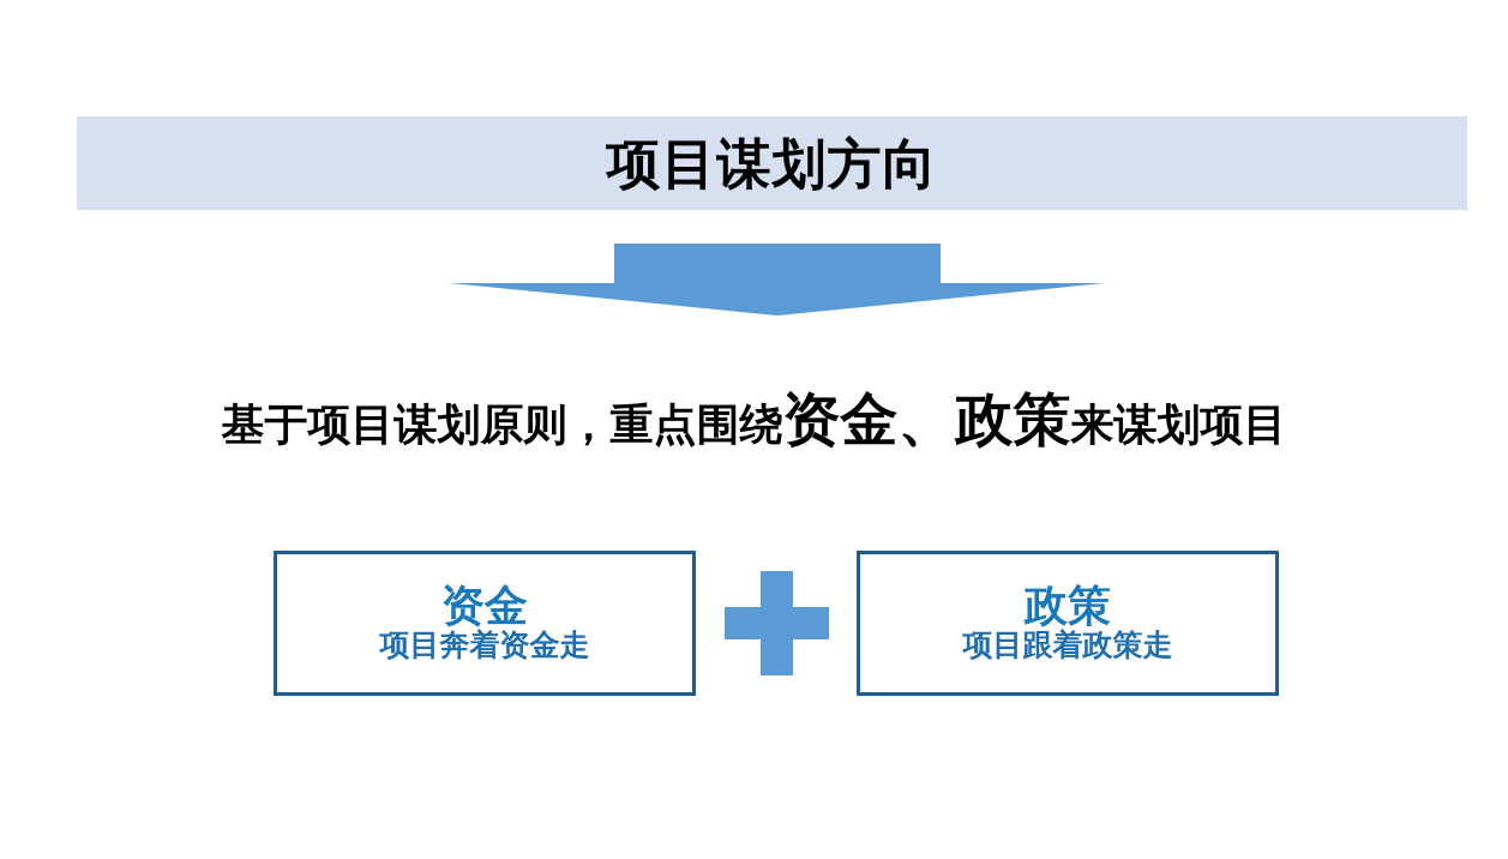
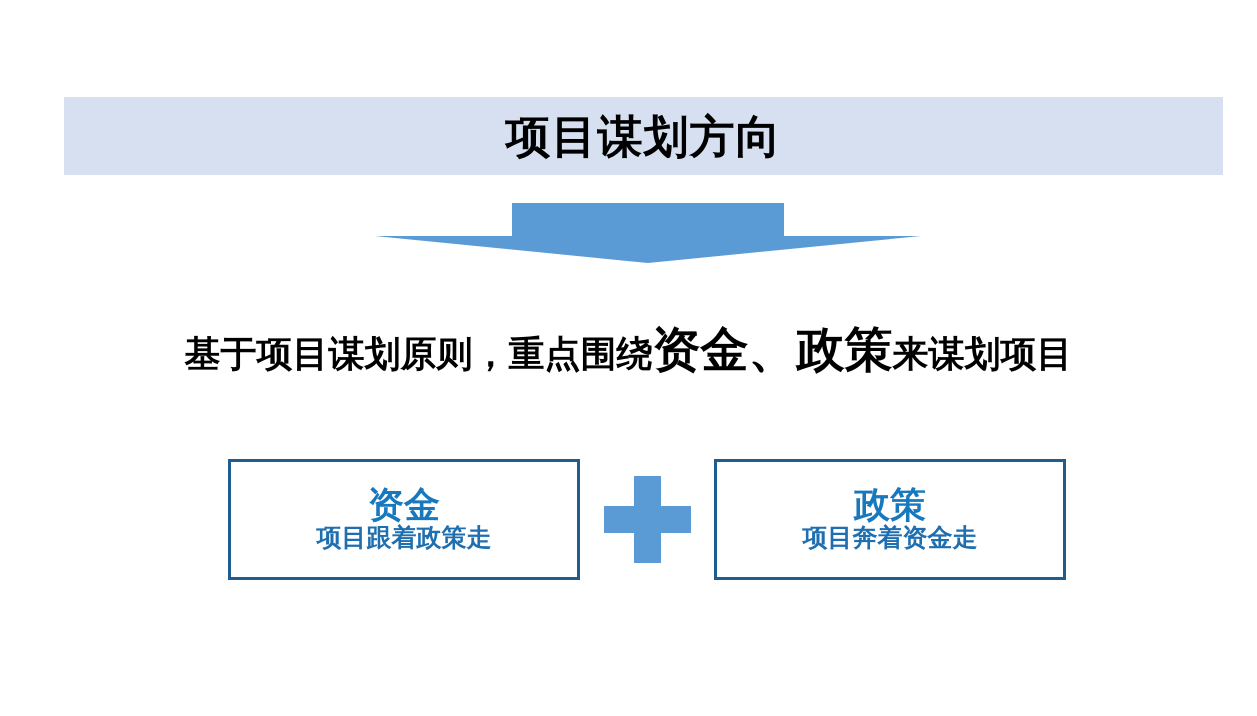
  项目谋划方向
  基于项目谋划原则，重点围绕资金、政策来谋划项目
  资金
- 项目奔着资金走
+ 项目跟着政策走
  政策
- 项目跟着政策走
+ 项目奔着资金走
